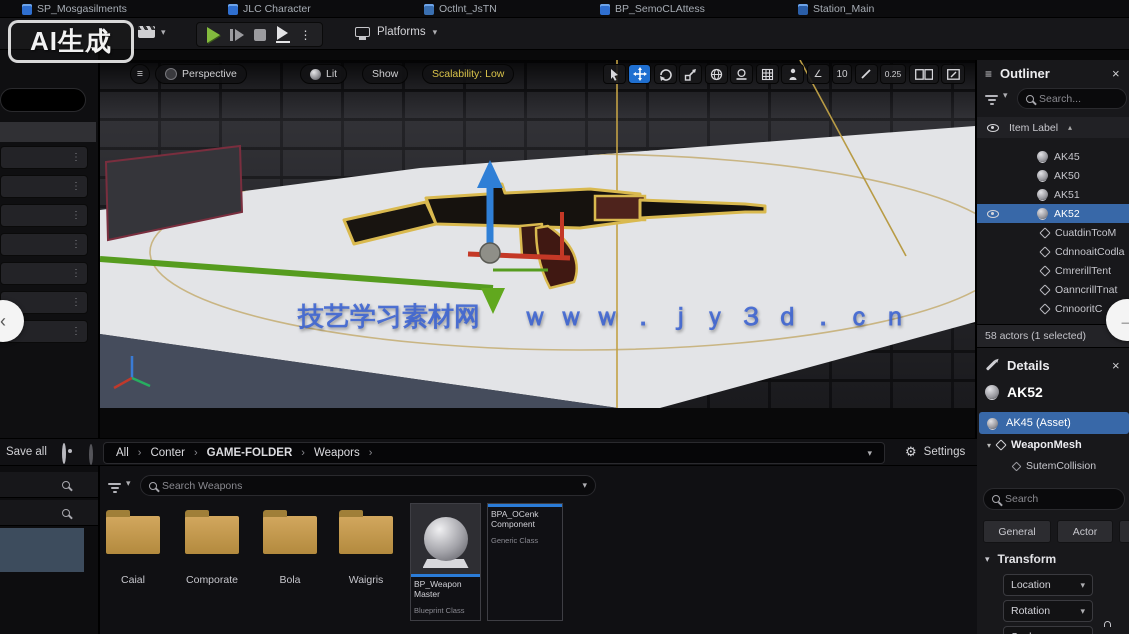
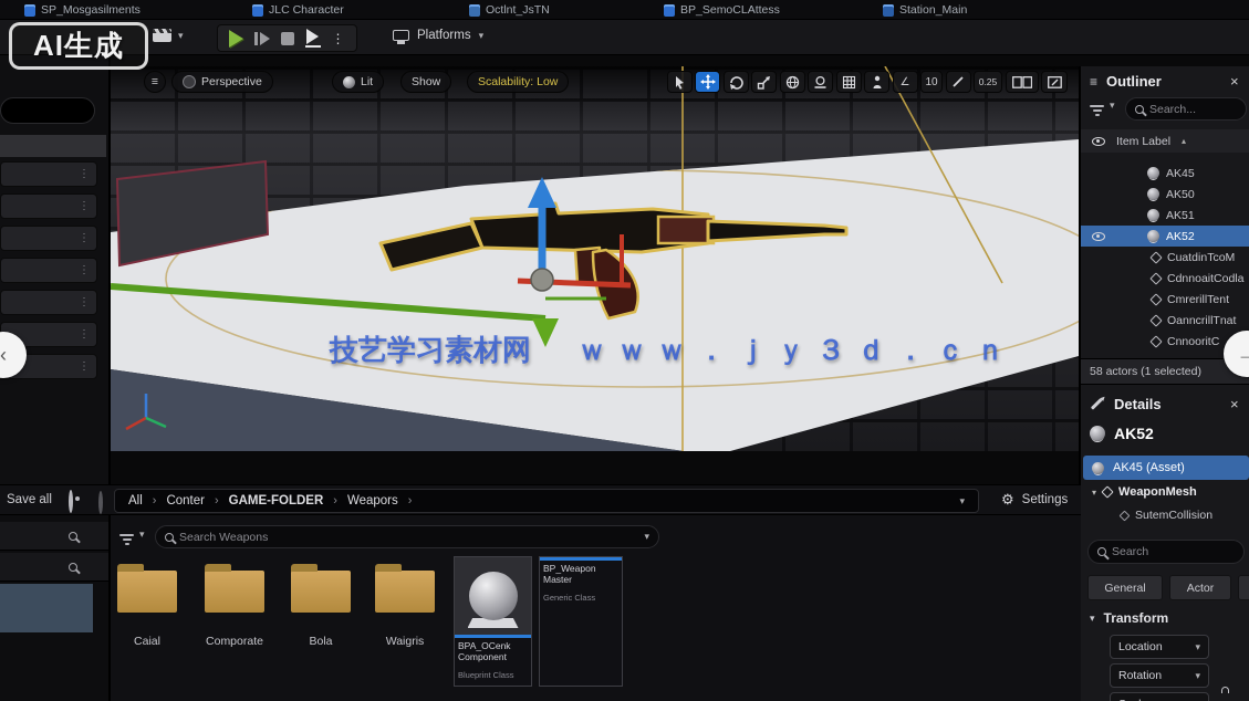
  SP_Mosgasilments
  JLC Character
  Octlnt_JsTN
  BP_SemoCLAttess
  Station_Main
  ▾
  ⋮
  Platforms
  ▾
  AI生成
  ⋮
  ⋮
  ⋮
  ⋮
  ⋮
  ⋮
  ⋮
  ≡
  Perspective
  Lit
  Show
  Scalability: Low
  ∠
  10
  0.25
  ≡
  Outliner
  ×
  ▾
  Search...
  Item Label
  ▴
  AK45
  AK50
  AK51
  AK52
  CuatdinTcoM
  CdnnoaitCodla
  CmrerillTent
  OanncrillTnat
  CnnooritC
  58 actors (1 selected)
  Details
  ×
  AK52
  AK45 (Asset)
  ▾
  WeaponMesh
  SutemCollision
  Search
  General
  Actor
  ▾
  Transform
  Location
  ▾
  Rotation
  ▾
  Save all
  All
  ›
  Conter
  ›
  GAME-FOLDER
  ›
  Weapors
  ›
  ▾
  ⚙
  Settings
  ▾
  Search Weapons
  ▾
  Caial
  Comporate
  Bola
  Waigris
- BP_Weapon Master
+ BPA_OCenk Component
  Blueprint Class
- BPA_OCenk Component
+ BP_Weapon Master
  Generic Class
  技艺学习素材网
  ｗｗｗ．ｊｙ３ｄ．ｃｎ
  ‹
  →
